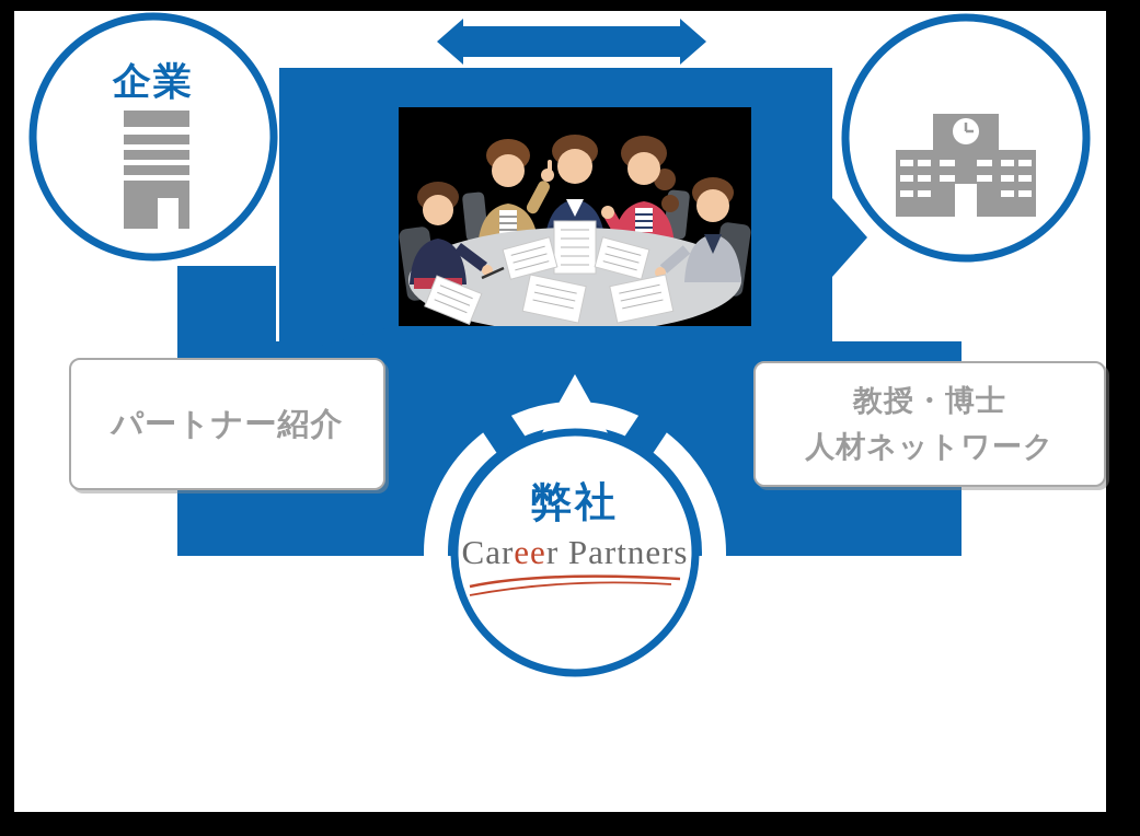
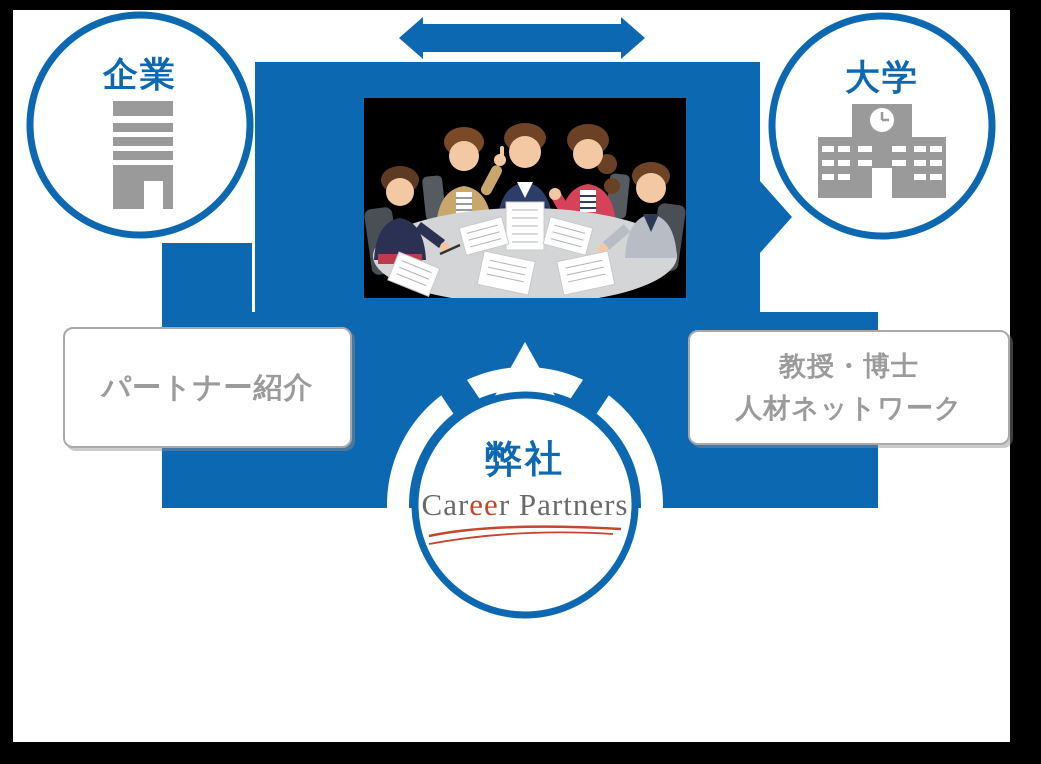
  企業
+ 大学
  パートナー紹介
  教授・博士
  人材ネットワーク
  弊社
  Career Partners
